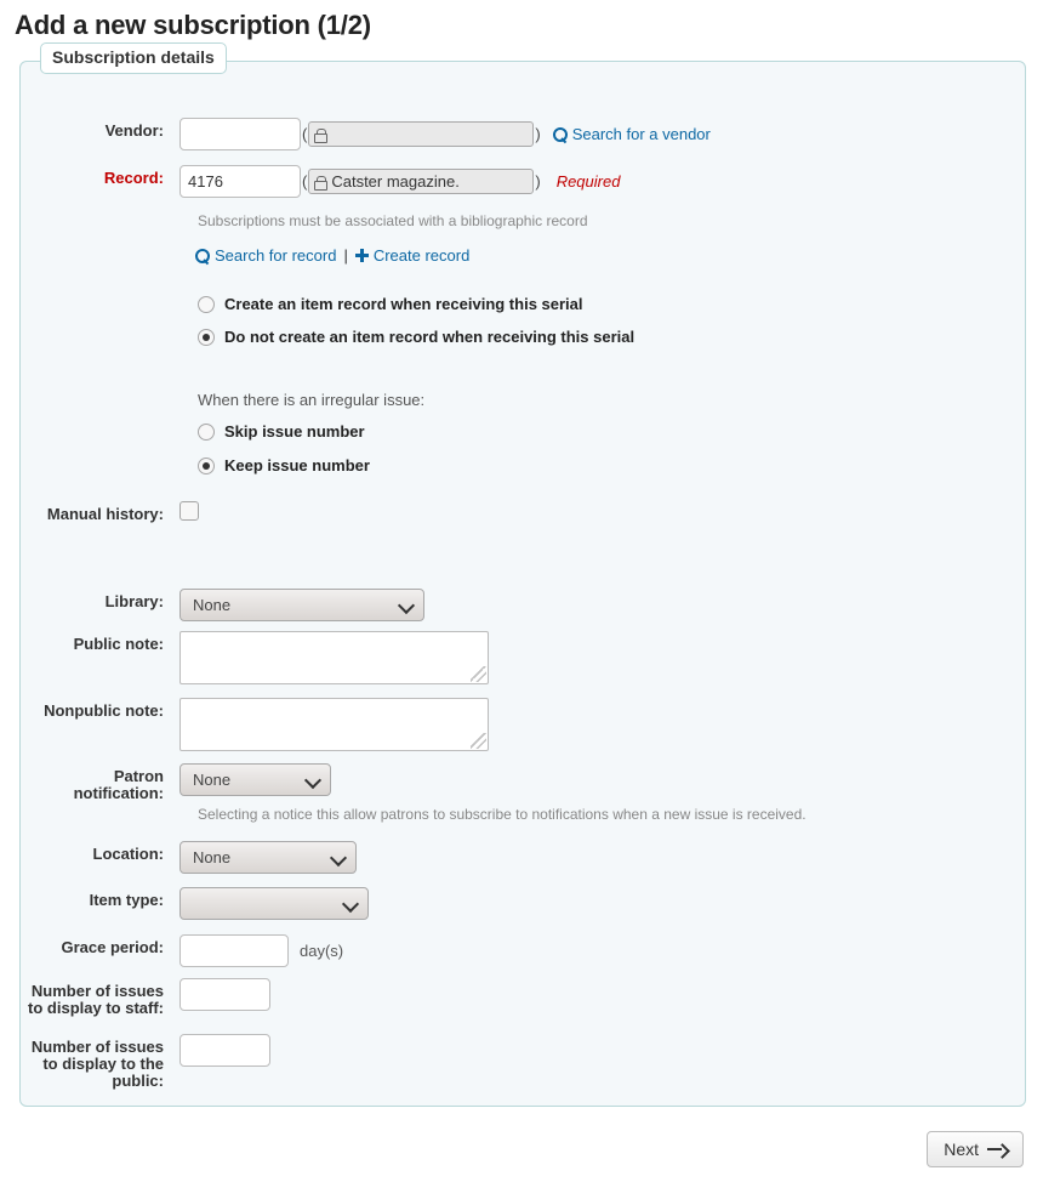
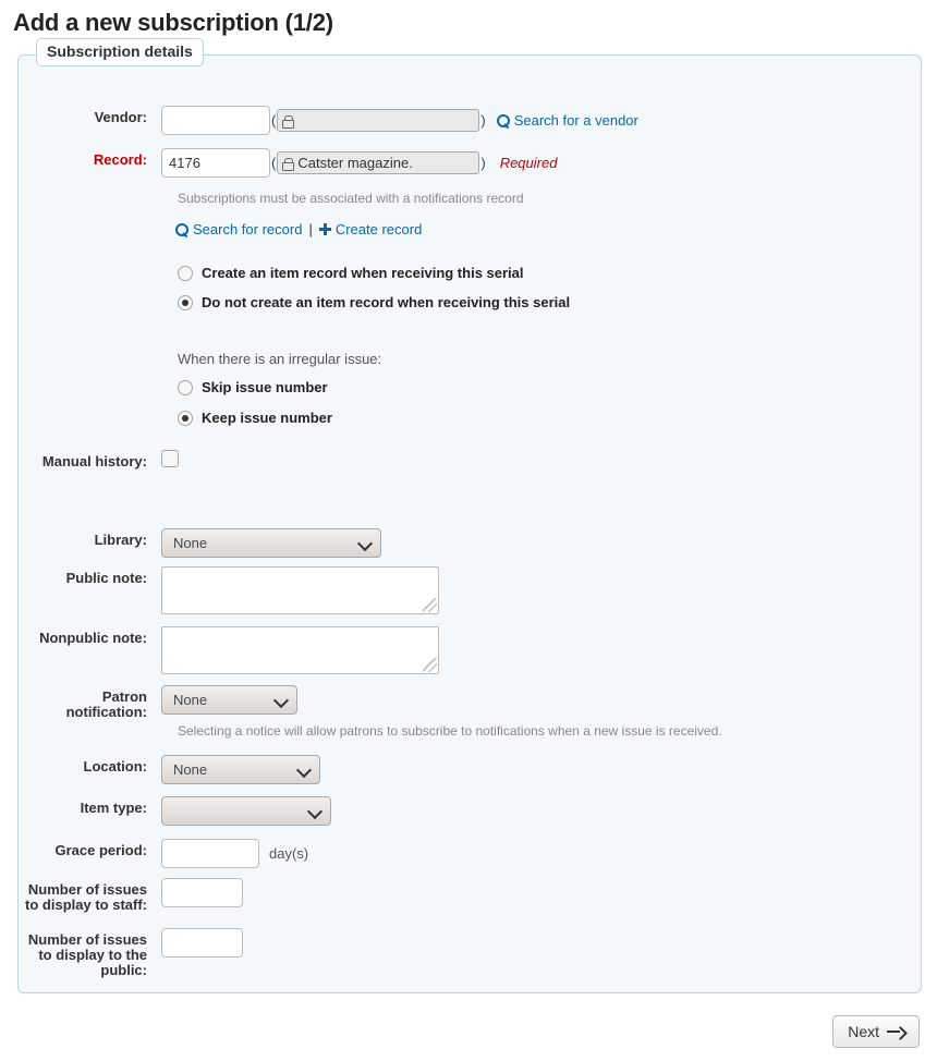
  Add a new subscription (1/2)
  Subscription details
  Vendor:
  (
  )
  Search for a vendor
  Record:
  4176
  (
  Catster magazine.
  )
  Required
- Subscriptions must be associated with a bibliographic record
+ Subscriptions must be associated with a notifications record
  Search for record
  |
  Create record
  Create an item record when receiving this serial
  Do not create an item record when receiving this serial
  When there is an irregular issue:
  Skip issue number
  Keep issue number
  Manual history:
  Library:
  None
  Public note:
  Nonpublic note:
  Patron
  notification:
  None
- Selecting a notice this allow patrons to subscribe to notifications when a new issue is received.
+ Selecting a notice will allow patrons to subscribe to notifications when a new issue is received.
  Location:
  None
  Item type:
  Grace period:
  day(s)
  Number of issues
  to display to staff:
  Number of issues
  to display to the
  public:
  Next
